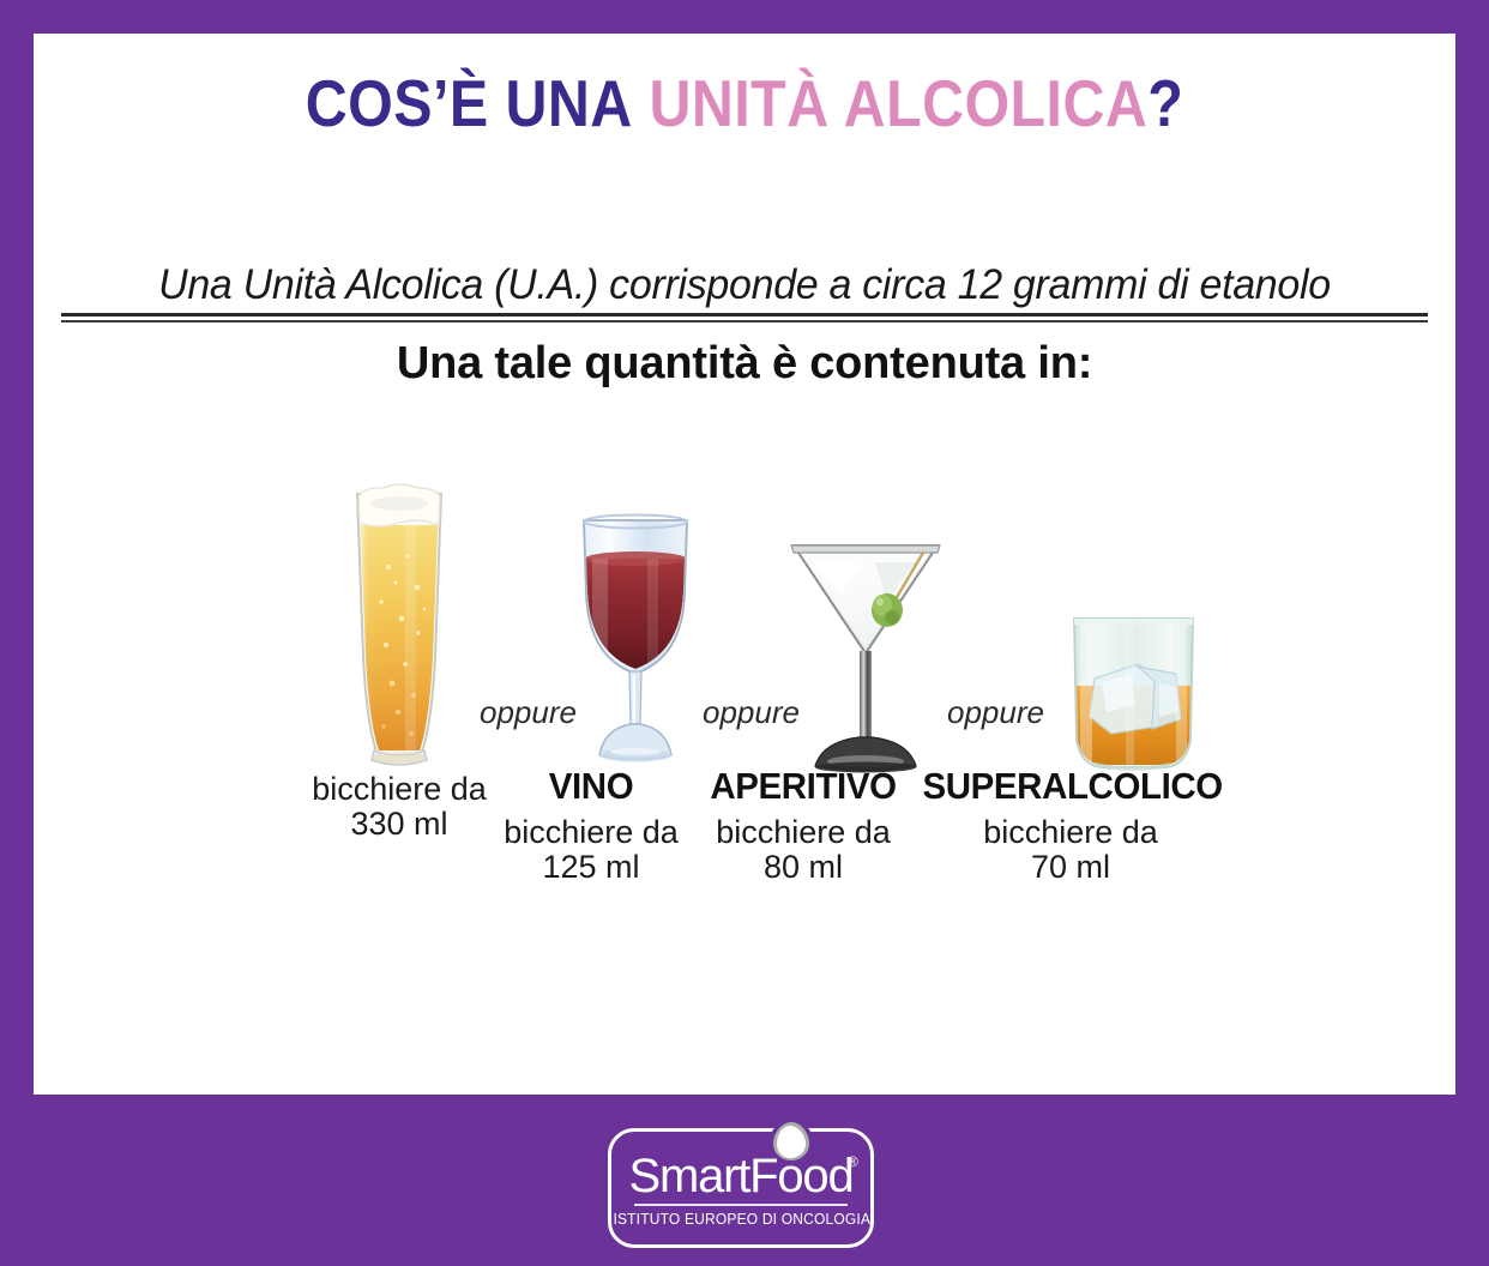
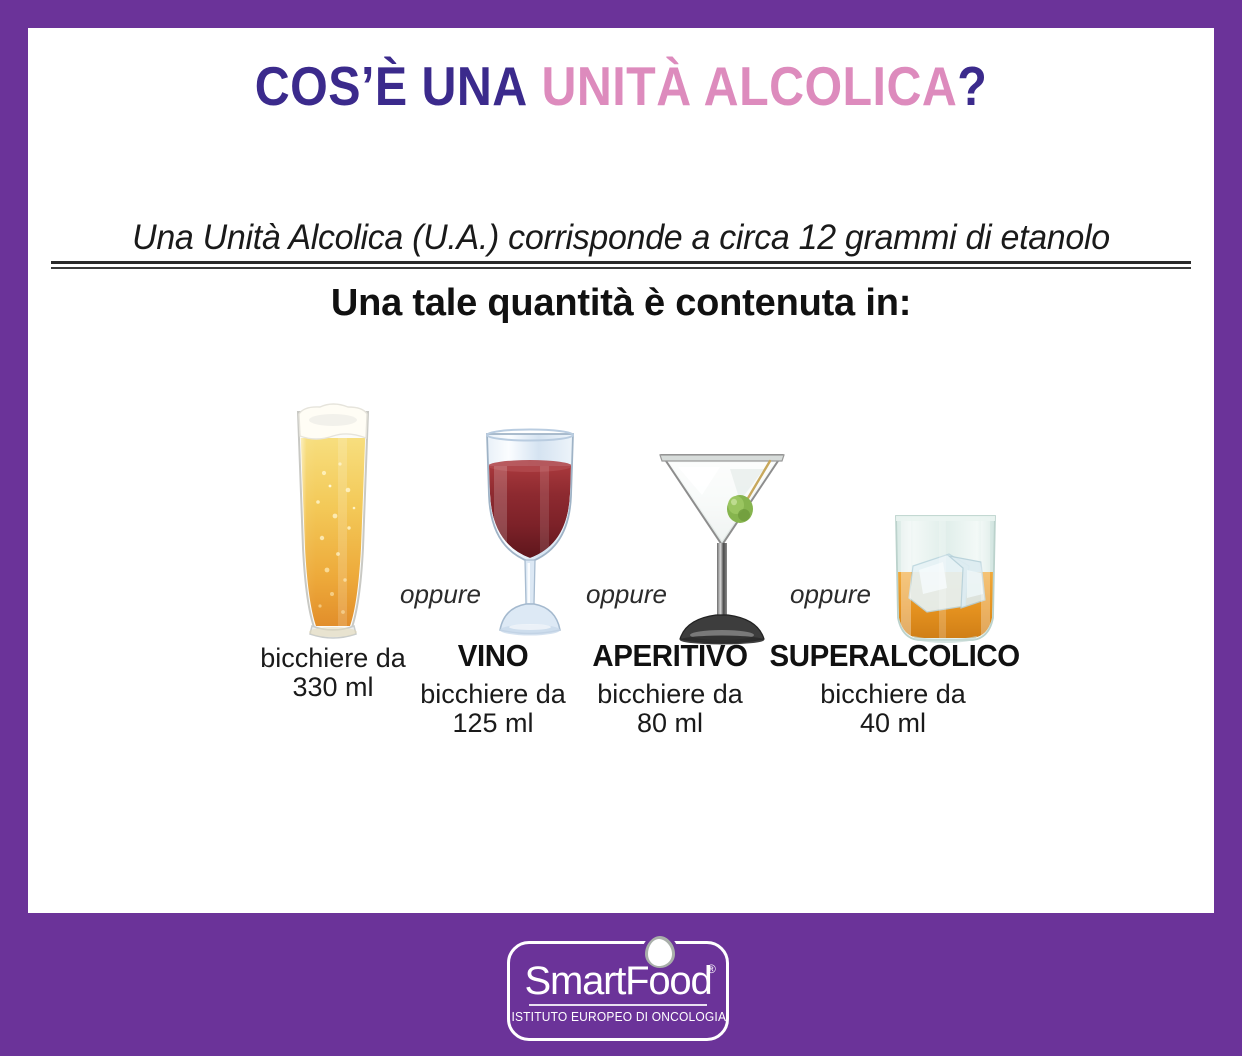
  COS’È UNA UNITÀ ALCOLICA?
  Una Unità Alcolica (U.A.) corrisponde a circa 12 grammi di etanolo
  Una tale quantità è contenuta in:
  oppure
  oppure
  oppure
  bicchiere da
  330 ml
  VINO
  bicchiere da
  125 ml
  APERITIVO
  bicchiere da
  80 ml
  SUPERALCOLICO
  bicchiere da
- 70 ml
+ 40 ml
  SmartFood
  ®
  ISTITUTO EUROPEO DI ONCOLOGIA
